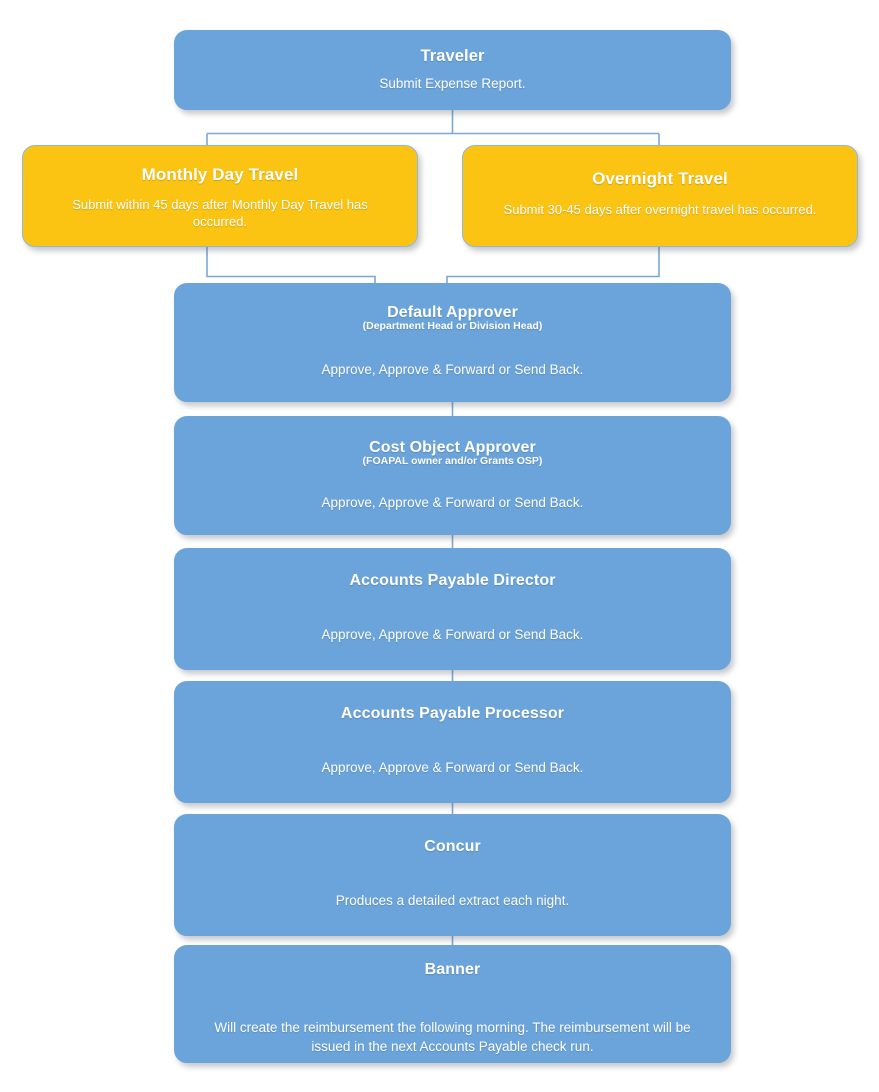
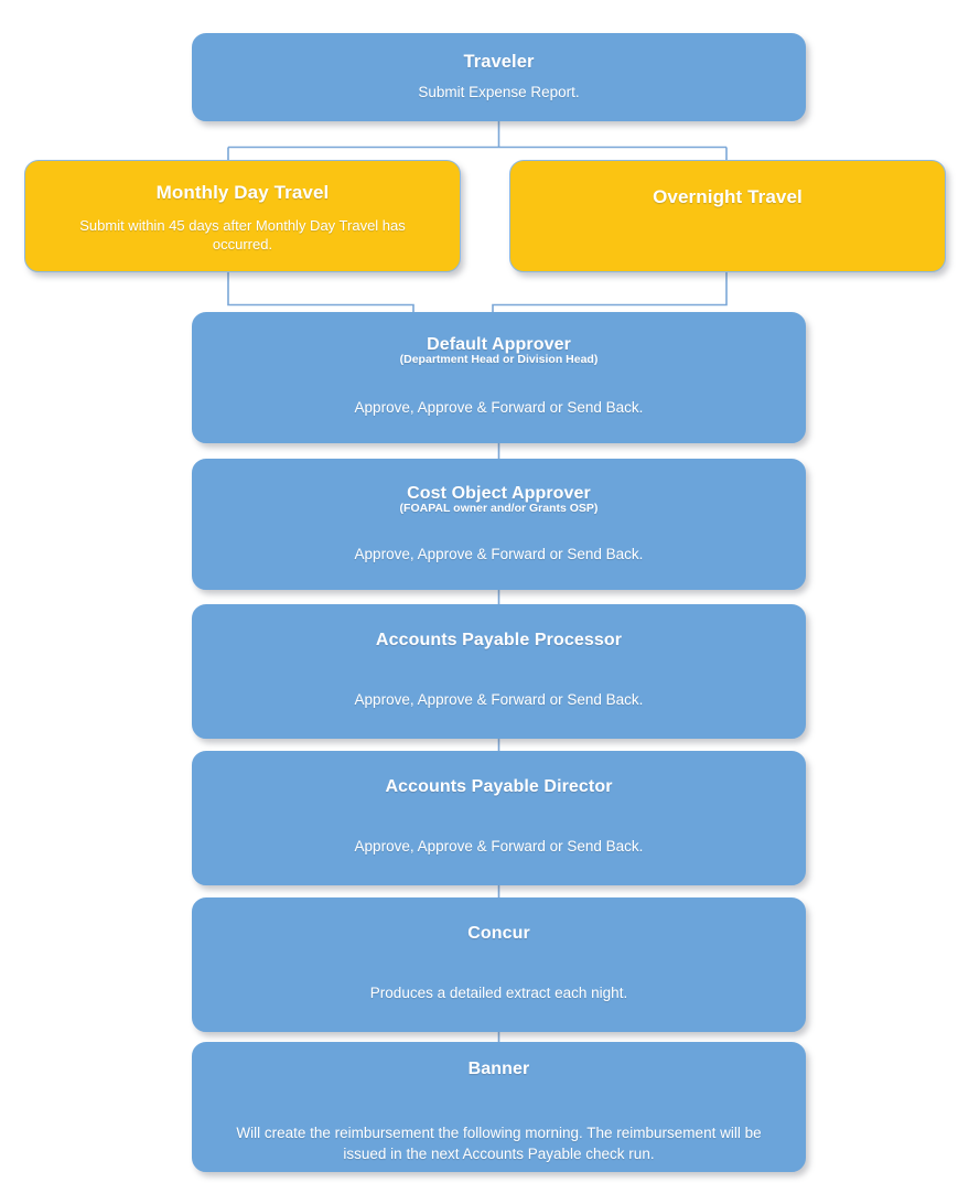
  Traveler
  Submit Expense Report.
  Monthly Day Travel
  Submit within 45 days after Monthly Day Travel has occurred.
  Overnight Travel
- Submit 30-45 days after overnight travel has occurred.
  Default Approver
  (Department Head or Division Head)
  Approve, Approve & Forward or Send Back.
  Cost Object Approver
  (FOAPAL owner and/or Grants OSP)
  Approve, Approve & Forward or Send Back.
- Accounts Payable Director
+ Accounts Payable Processor
  Approve, Approve & Forward or Send Back.
- Accounts Payable Processor
+ Accounts Payable Director
  Approve, Approve & Forward or Send Back.
  Concur
  Produces a detailed extract each night.
  Banner
  Will create the reimbursement the following morning. The reimbursement will be issued in the next Accounts Payable check run.
